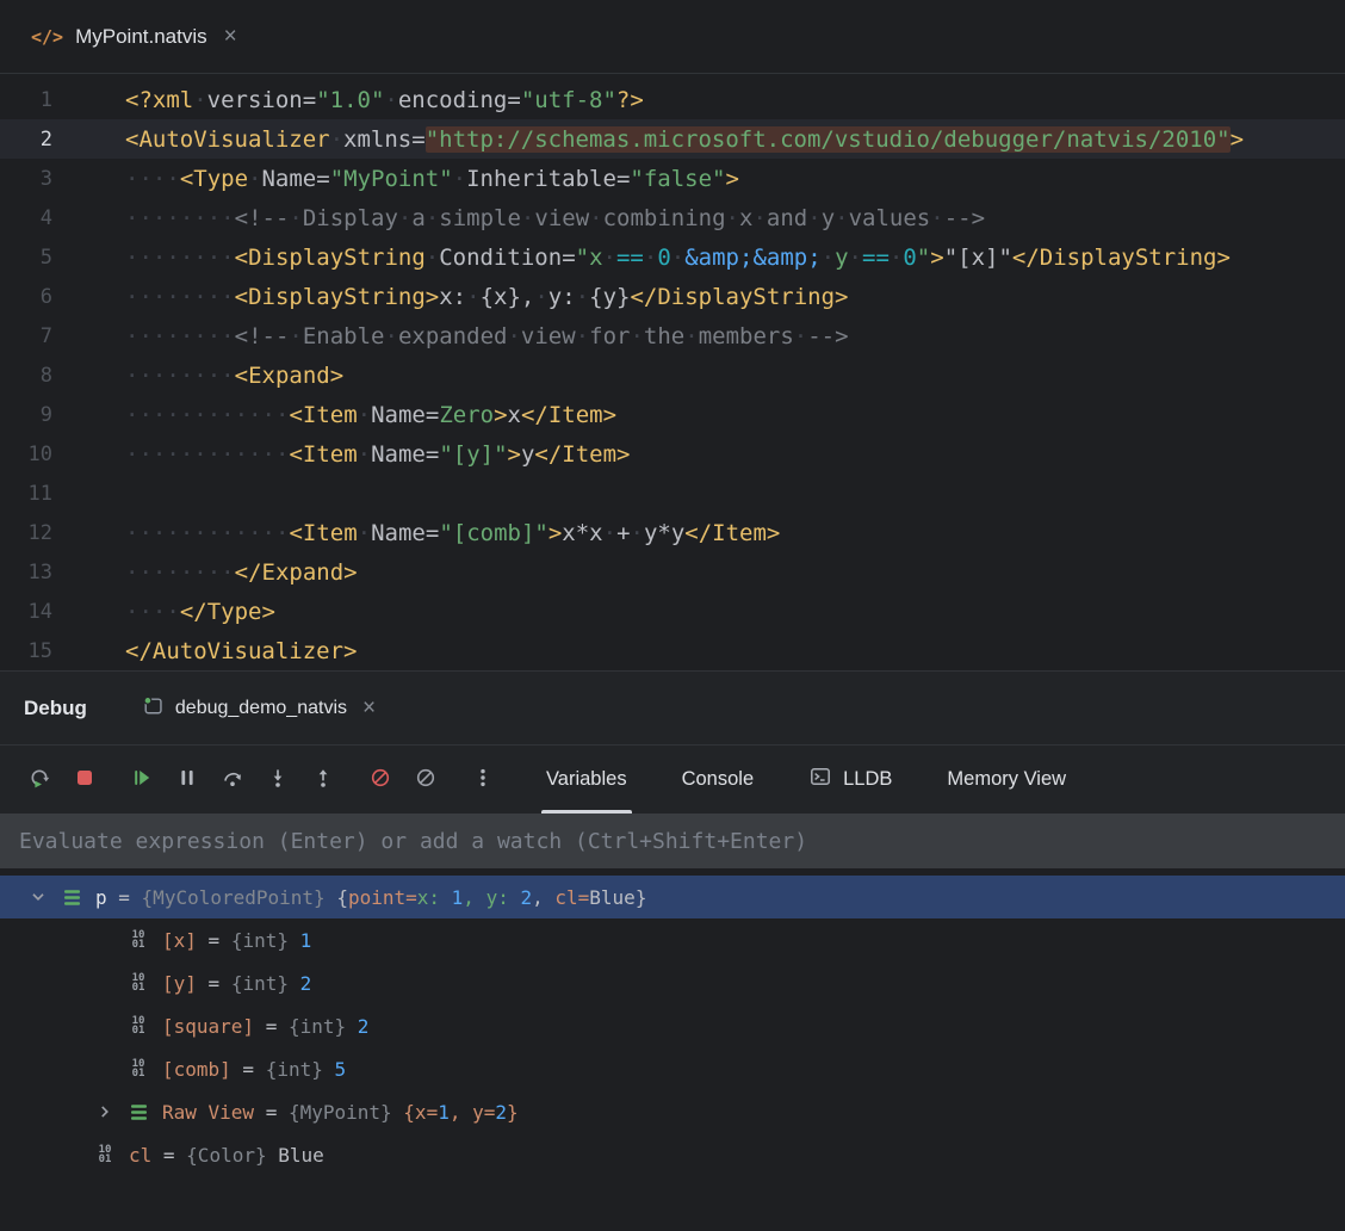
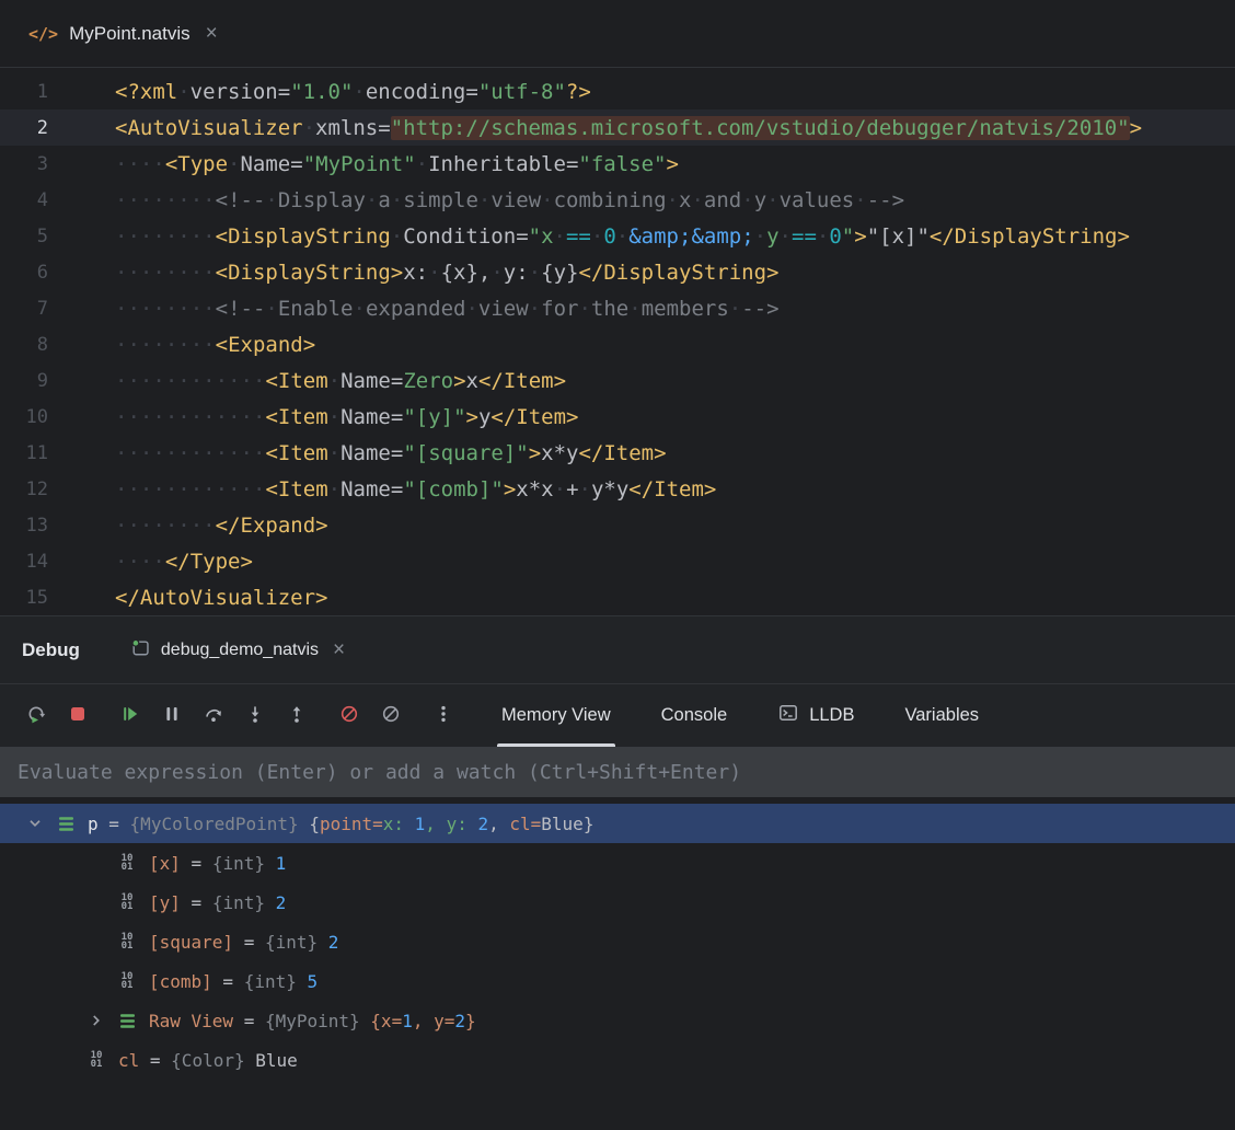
  </>
  MyPoint.natvis
  ×
  1
  <?xml·version="1.0"·encoding="utf-8"?>
  2
  <AutoVisualizer·xmlns="http://schemas.microsoft.com/vstudio/debugger/natvis/2010">
  3
  ····<Type·Name="MyPoint"·Inheritable="false">
  4
  ········<!--·Display·a·simple·view·combining·x·and·y·values·-->
  5
  ········<DisplayString·Condition="x·==·0·&amp;&amp;·y·==·0">"[x]"</DisplayString>
  6
  ········<DisplayString>x:·{x},·y:·{y}</DisplayString>
  7
  ········<!--·Enable·expanded·view·for·the·members·-->
  8
  ········<Expand>
  9
  ············<Item·Name=Zero>x</Item>
  10
  ············<Item·Name="[y]">y</Item>
  11
+ ············<Item·Name="[square]">x*y</Item>
  12
  ············<Item·Name="[comb]">x*x·+·y*y</Item>
  13
  ········</Expand>
  14
  ····</Type>
  15
  </AutoVisualizer>
  Debug
  debug_demo_natvis
  ×
- Variables
+ Memory View
  Console
  LLDB
- Memory View
+ Variables
  Evaluate expression (Enter) or add a watch (Ctrl+Shift+Enter)
  p = {MyColoredPoint} {point=x: 1, y: 2, cl=Blue}
  10
  01
  [x] = {int} 1
  10
  01
  [y] = {int} 2
  10
  01
  [square] = {int} 2
  10
  01
  [comb] = {int} 5
  Raw View = {MyPoint} {x=1, y=2}
  10
  01
  cl = {Color} Blue
